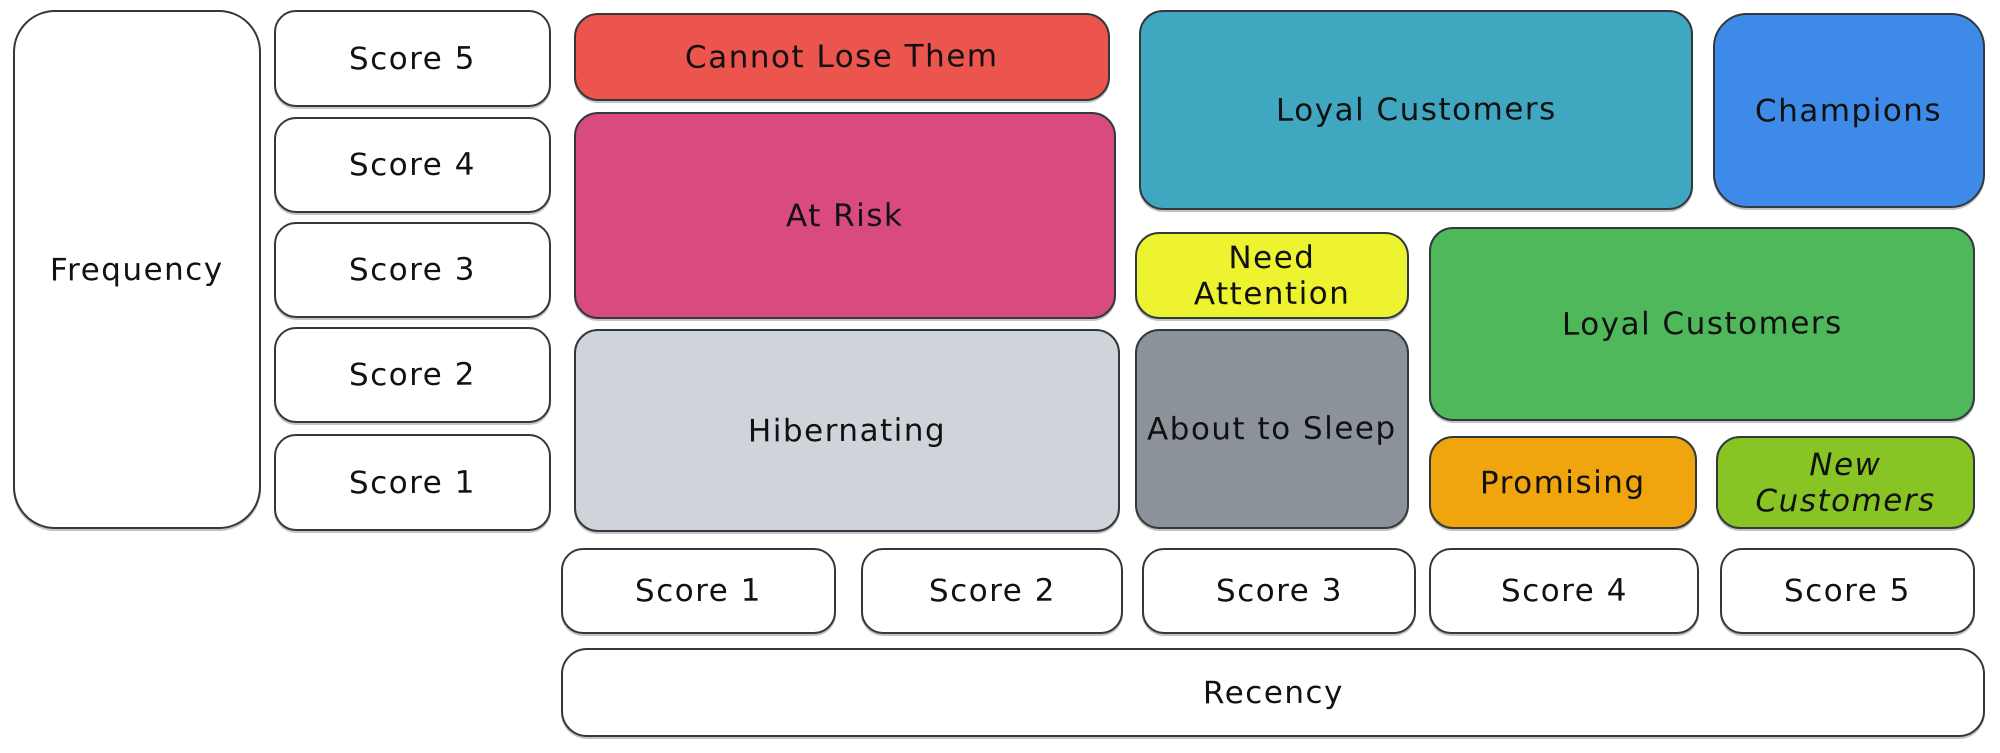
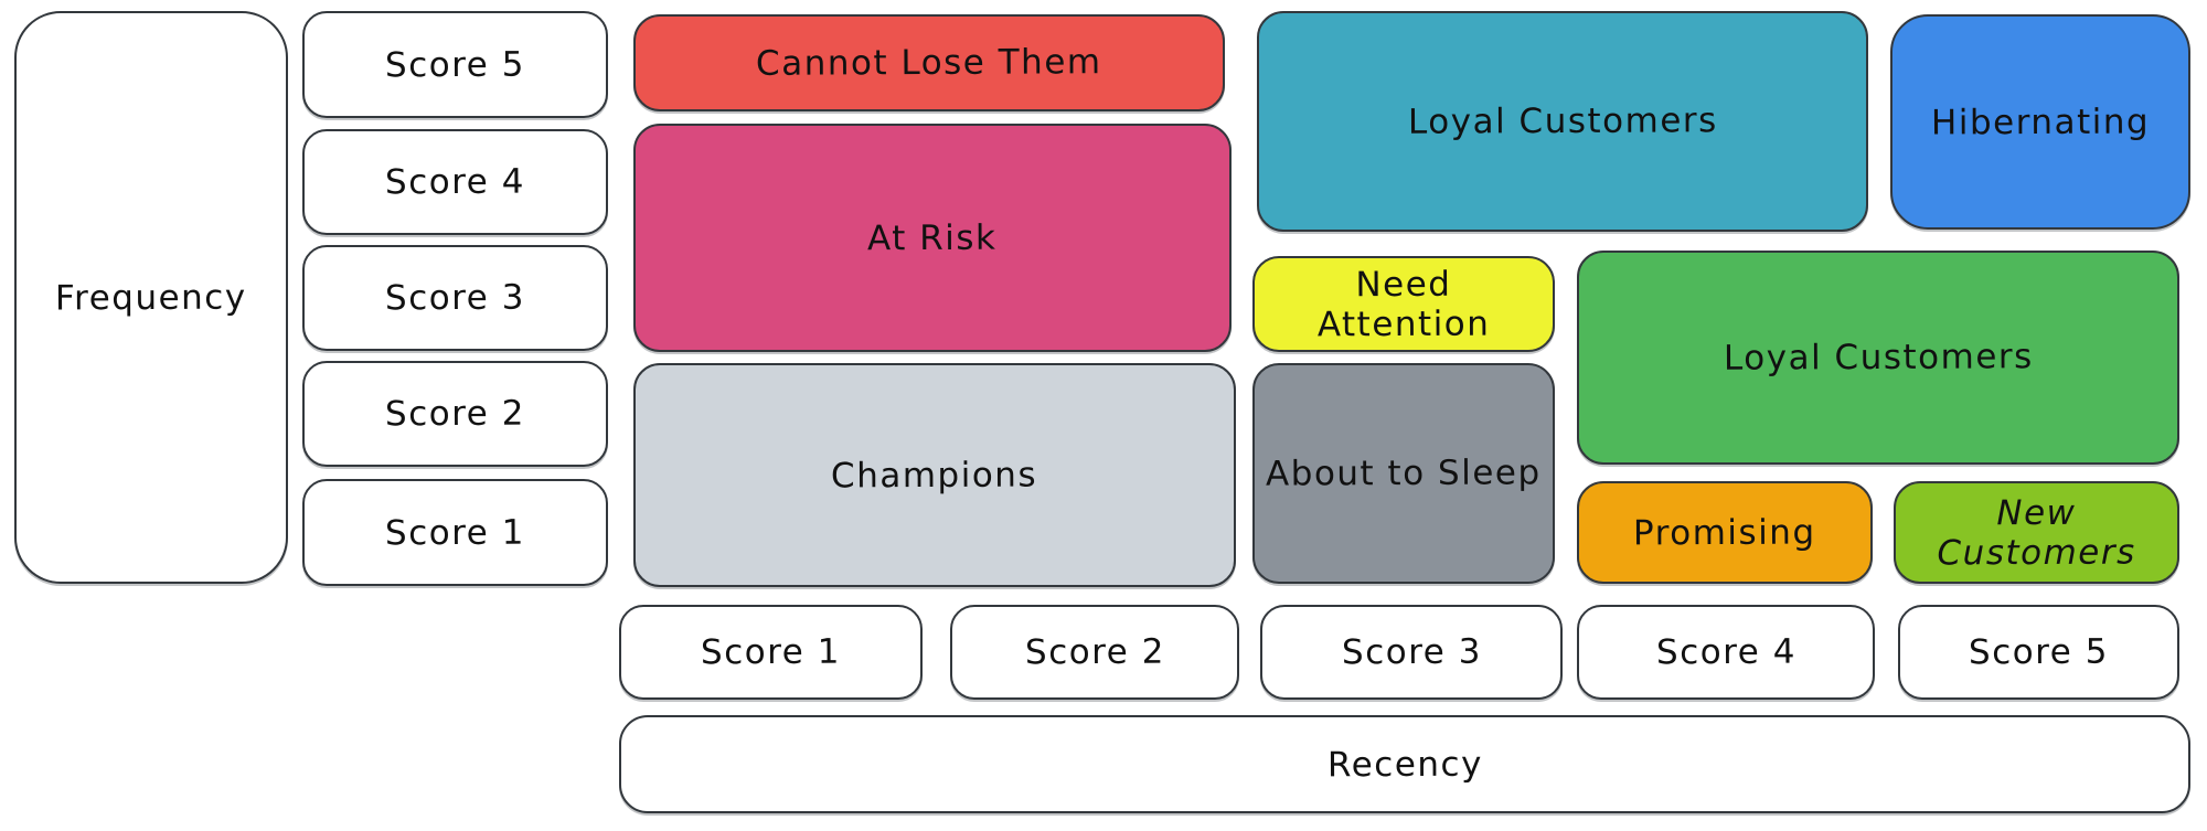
  Frequency
  Score 5
  Score 4
  Score 3
  Score 2
  Score 1
  Cannot Lose Them
  At Risk
- Hibernating
+ Champions
  Loyal Customers
- Champions
+ Hibernating
  Need Attention
  About to Sleep
  Loyal Customers
  Promising
  New Customers
  Score 1
  Score 2
  Score 3
  Score 4
  Score 5
  Recency
